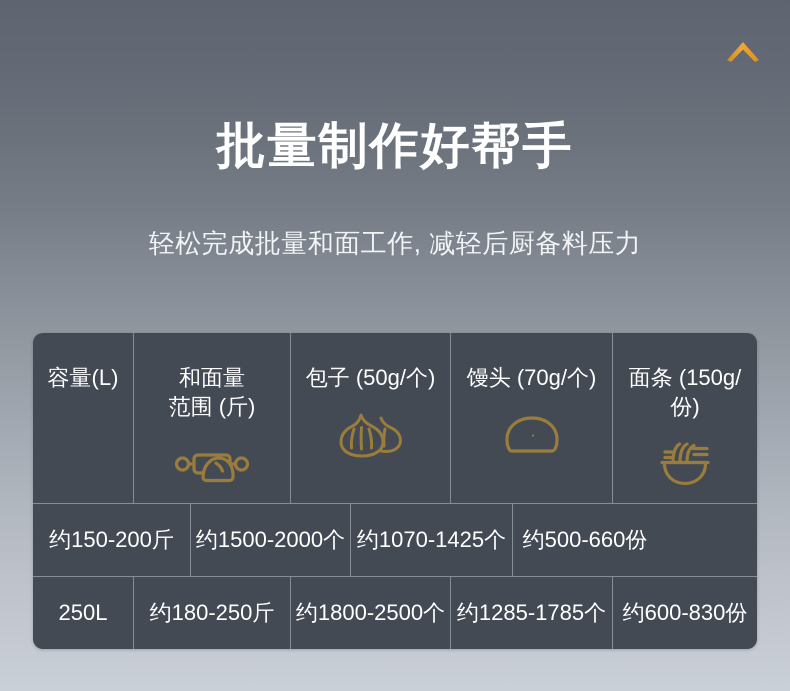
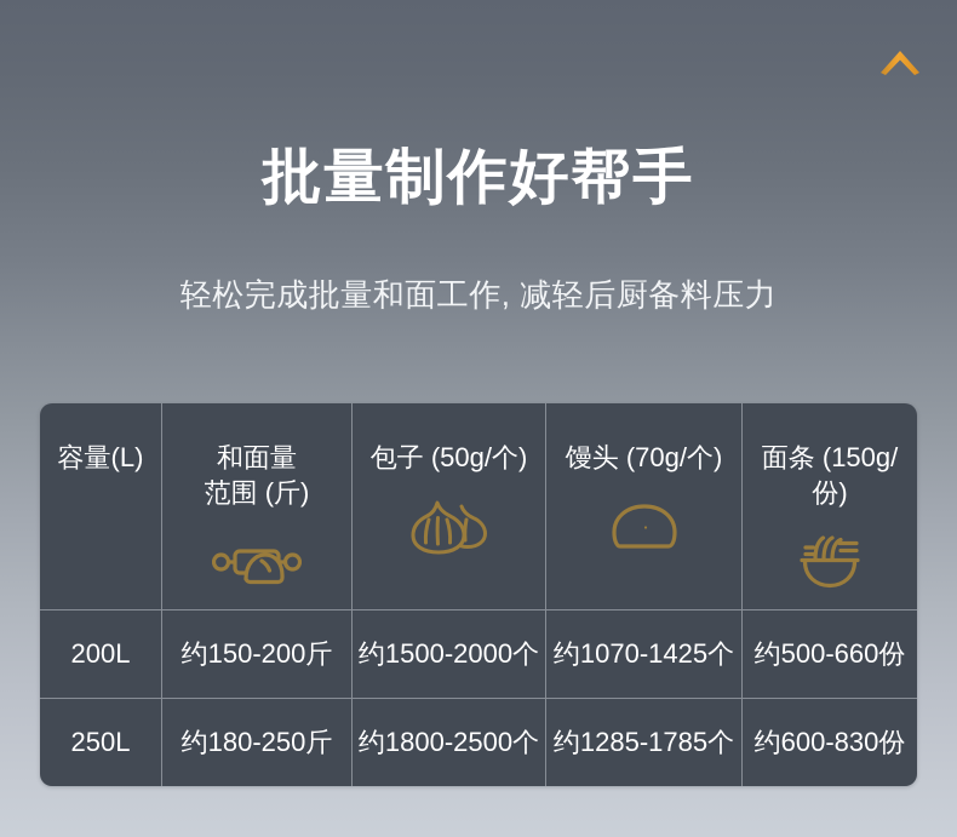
  批量制作好帮手
  轻松完成批量和面工作, 减轻后厨备料压力
  容量(L)
  和面量
  范围 (斤)
  包子 (50g/个)
  馒头 (70g/个)
  面条 (150g/份)
+ 200L
  约150-200斤
  约1500-2000个
  约1070-1425个
  约500-660份
  250L
  约180-250斤
  约1800-2500个
  约1285-1785个
  约600-830份
